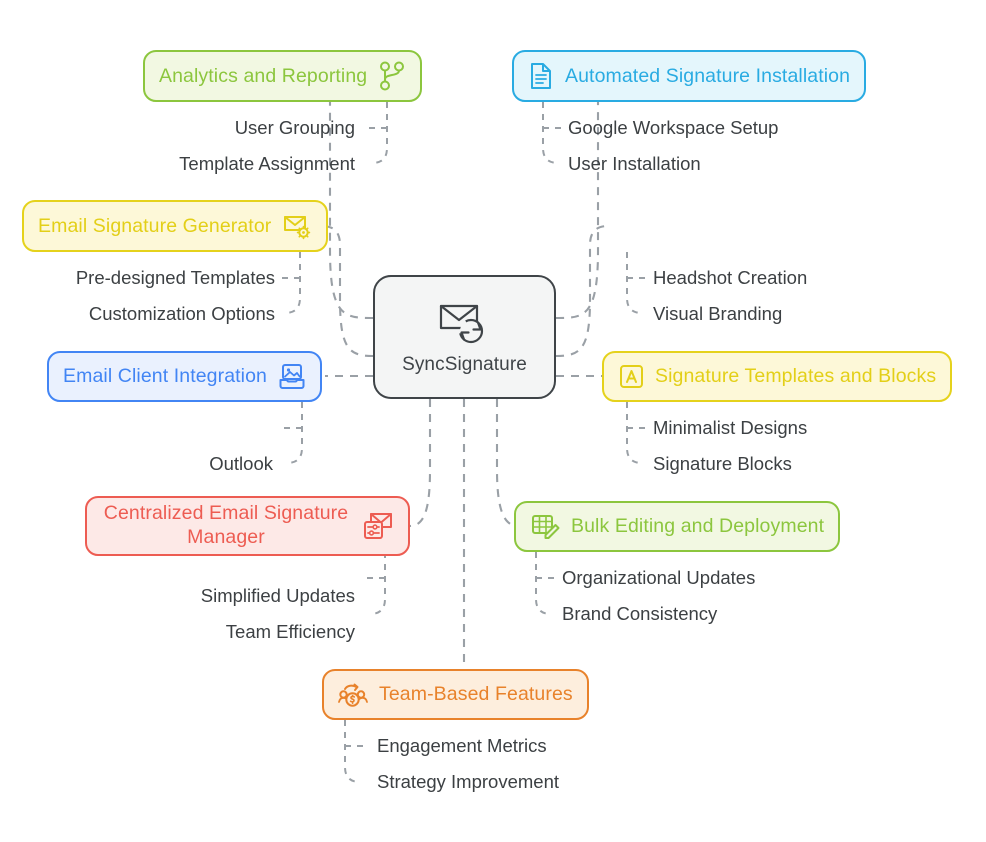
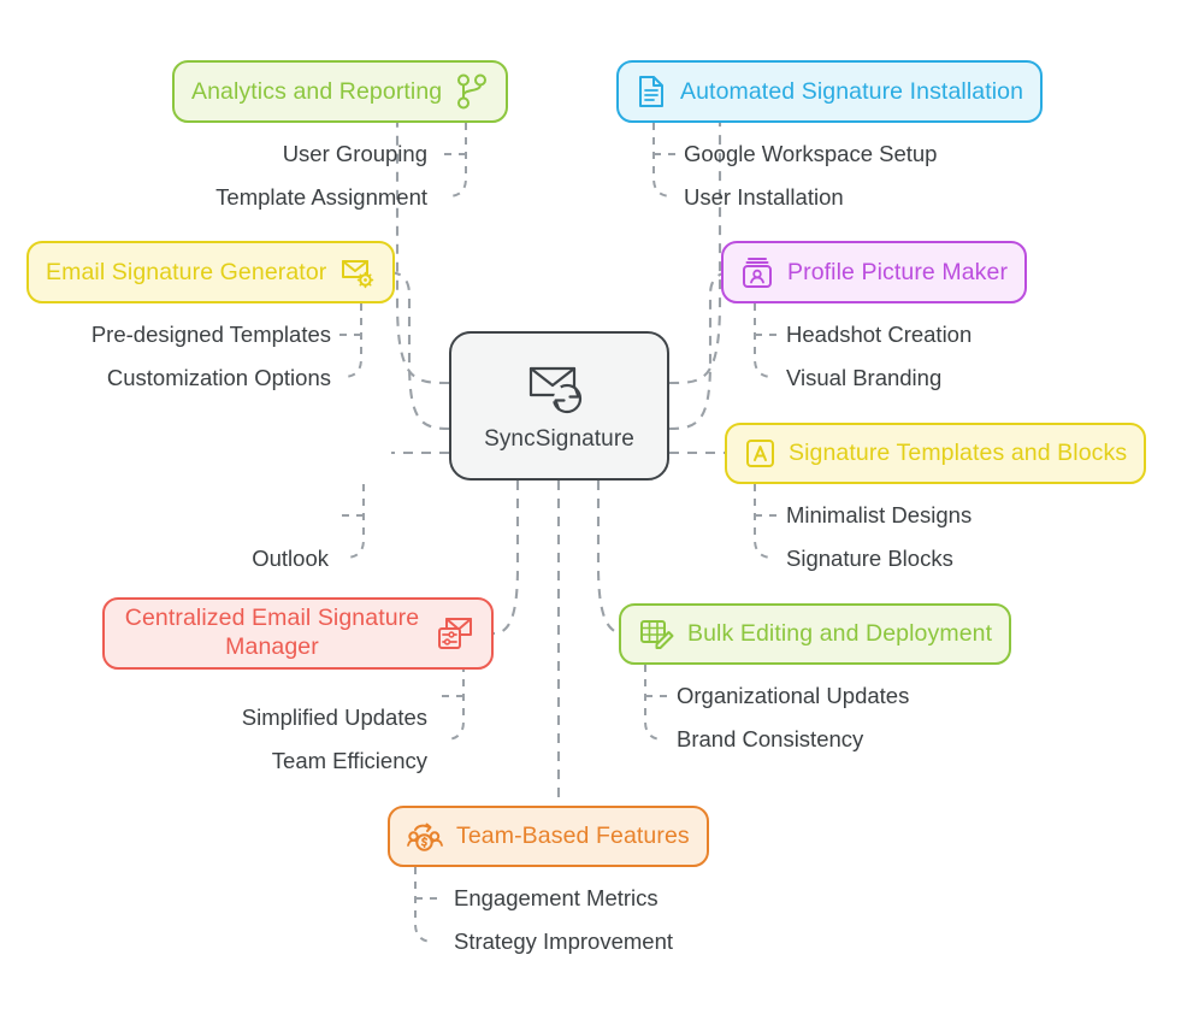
  SyncSignature
  Analytics and Reporting
  User Grouping
  Template Assignment
  Automated Signature Installation
  Google Workspace Setup
  User Installation
  Email Signature Generator
  Pre-designed Templates
  Customization Options
+ Profile Picture Maker
  Headshot Creation
  Visual Branding
- Email Client Integration
  Outlook
  Signature Templates and Blocks
  Minimalist Designs
  Signature Blocks
  Centralized Email Signature Manager
  Simplified Updates
  Team Efficiency
  Bulk Editing and Deployment
  Organizational Updates
  Brand Consistency
  Team-Based Features
  Engagement Metrics
  Strategy Improvement
